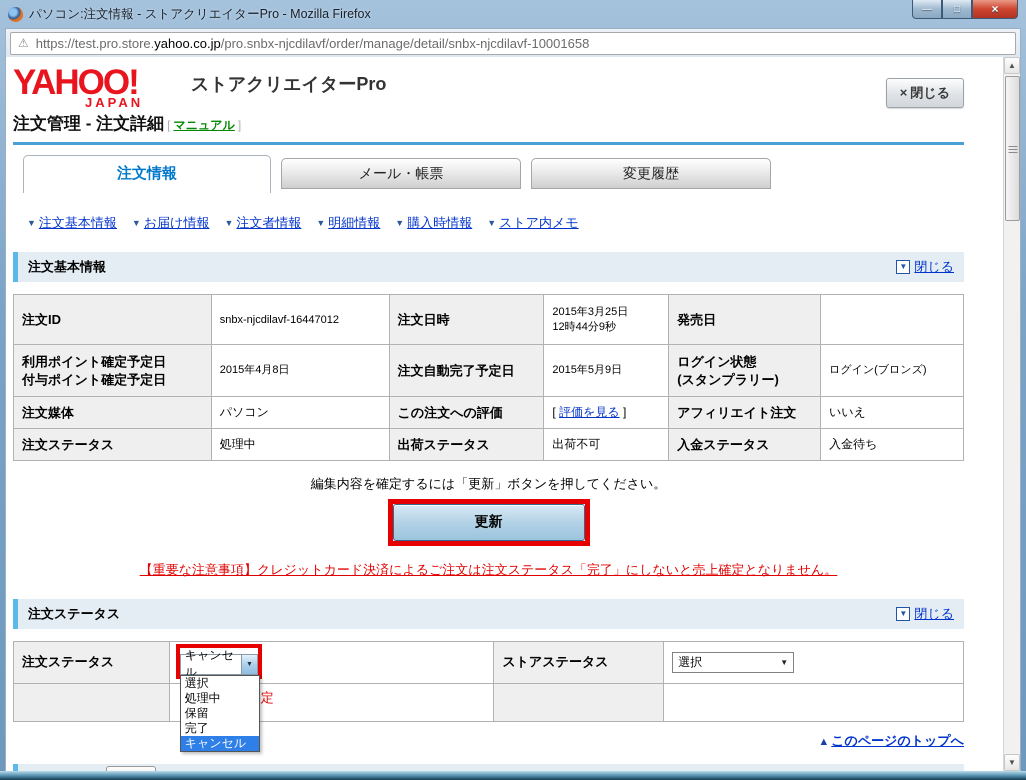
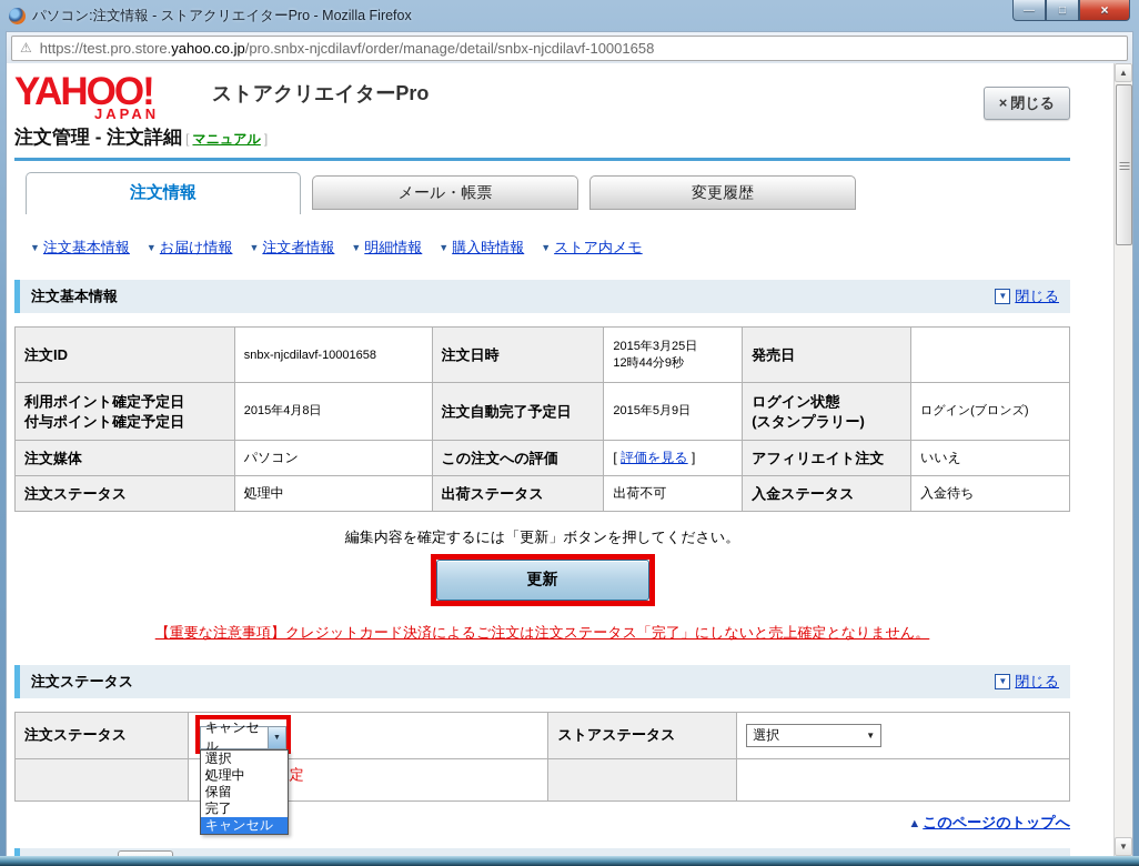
  パソコン:注文情報 - ストアクリエイターPro - Mozilla Firefox
  —
  □
  ×
  ⚠
  https://test.pro.store.
  yahoo.co.jp
  /pro.snbx-njcdilavf/order/manage/detail/snbx-njcdilavf-10001658
  YAHOO!
  JAPAN
  ストアクリエイターPro
  × 閉じる
  注文管理 - 注文詳細
  [
  マニュアル
  ]
  注文情報
  メール・帳票
  変更履歴
  ▼
  注文基本情報
  ▼
  お届け情報
  ▼
  注文者情報
  ▼
  明細情報
  ▼
  購入時情報
  ▼
  ストア内メモ
  注文基本情報
  ▼
  閉じる
- 注文ID	snbx-njcdilavf-16447012	注文日時	2015年3月25日12時44分9秒	発売日
+ 注文ID	snbx-njcdilavf-10001658	注文日時	2015年3月25日12時44分9秒	発売日
  利用ポイント確定予定日付与ポイント確定予定日	2015年4月8日	注文自動完了予定日	2015年5月9日	ログイン状態(スタンプラリー)	ログイン(ブロンズ)
  注文媒体	パソコン	この注文への評価	[ 評価を見る ]	アフィリエイト注文	いいえ
  注文ステータス	処理中	出荷ステータス	出荷不可	入金ステータス	入金待ち
  編集内容を確定するには「更新」ボタンを押してください。
  更新
  【重要な注意事項】クレジットカード決済によるご注文は注文ステータス「完了」にしないと売上確定となりません。
  注文ステータス
  ▼
  閉じる
  注文ステータス	キャンセル 定 選択 処理中 保留 完了 キャンセル	ストアステータス	選択 ▼
  ▲ このページのトップへ
  ▲
  ▼
